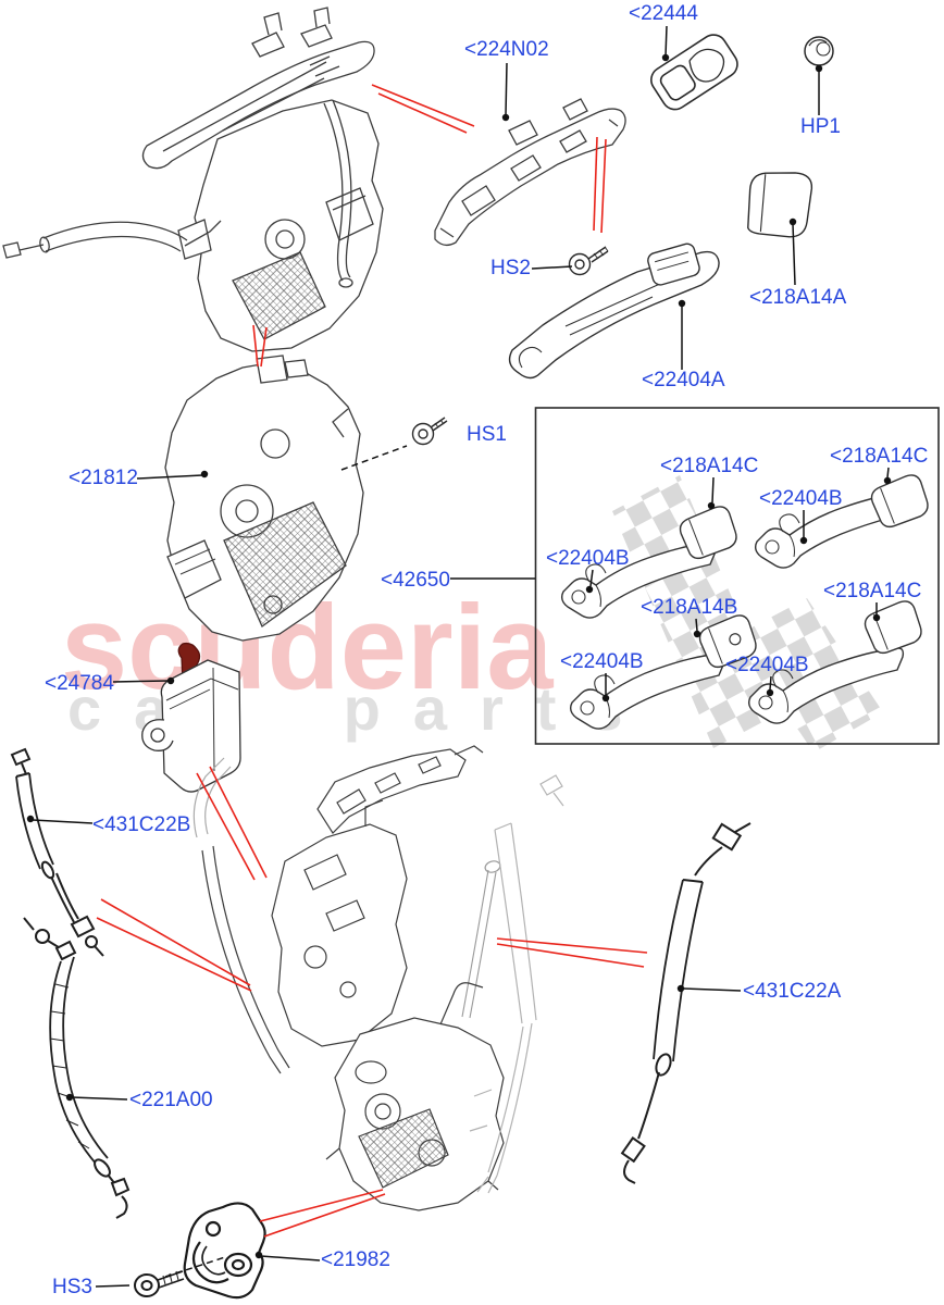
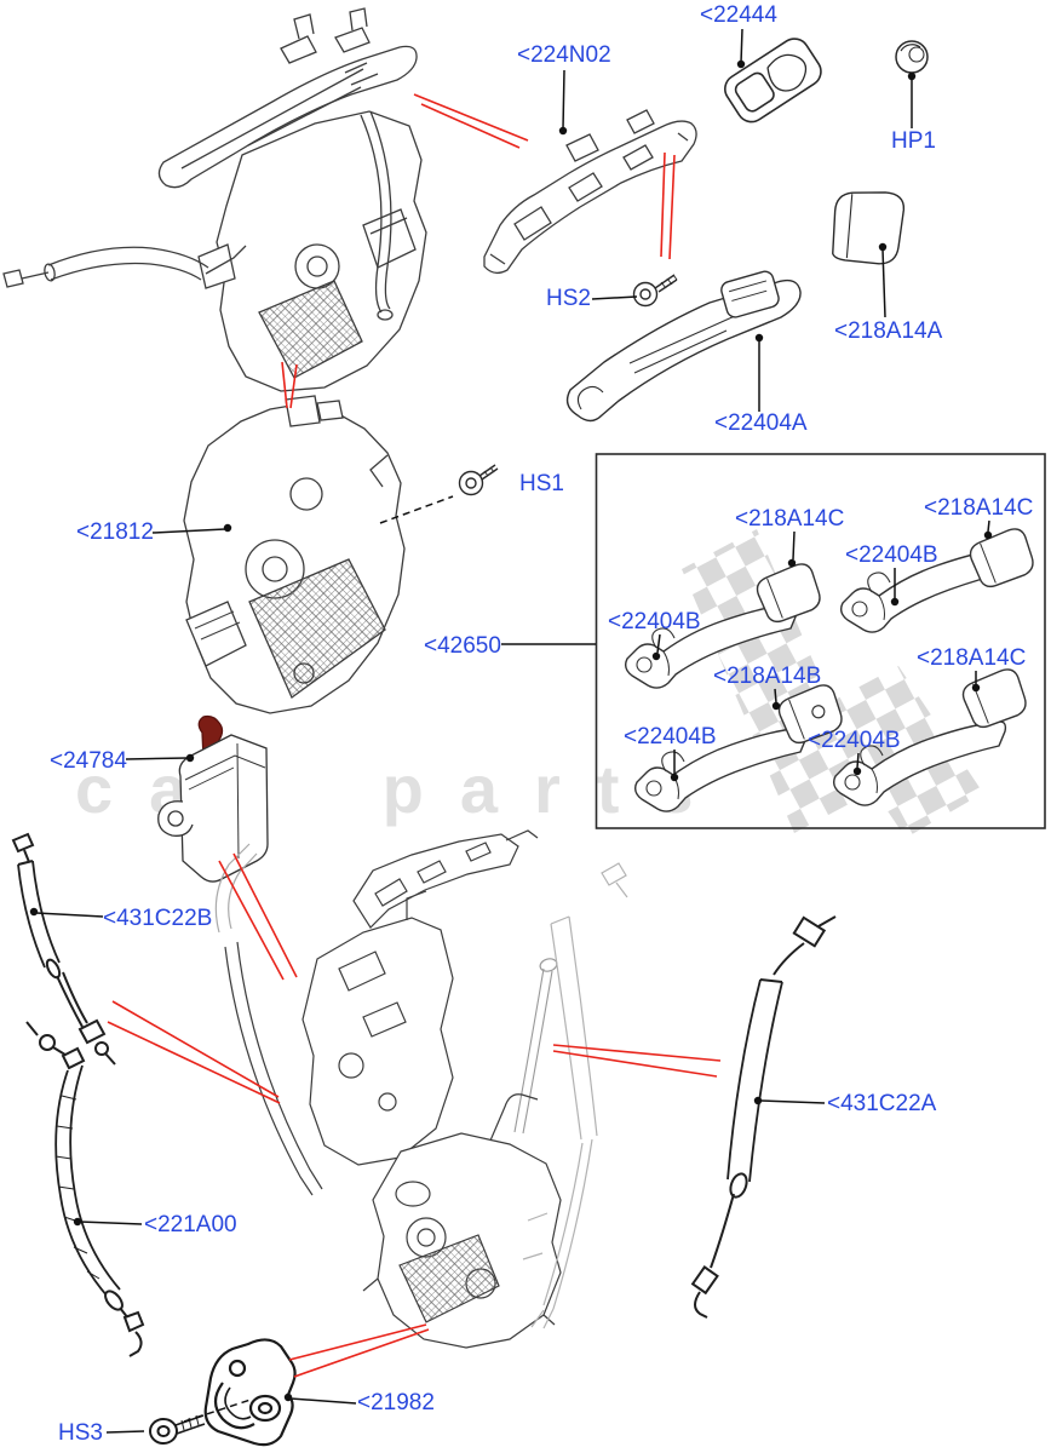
- scuderia
  <224N02
  <22444
  HP1
  HS2
  <218A14A
  <22404A
  HS1
  <21812
  <42650
  <218A14C
  <218A14C
  <22404B
  <22404B
  <218A14B
  <218A14C
  <22404B
  <22404B
  <24784
  <431C22B
  <221A00
  <21982
  HS3
  <431C22A
